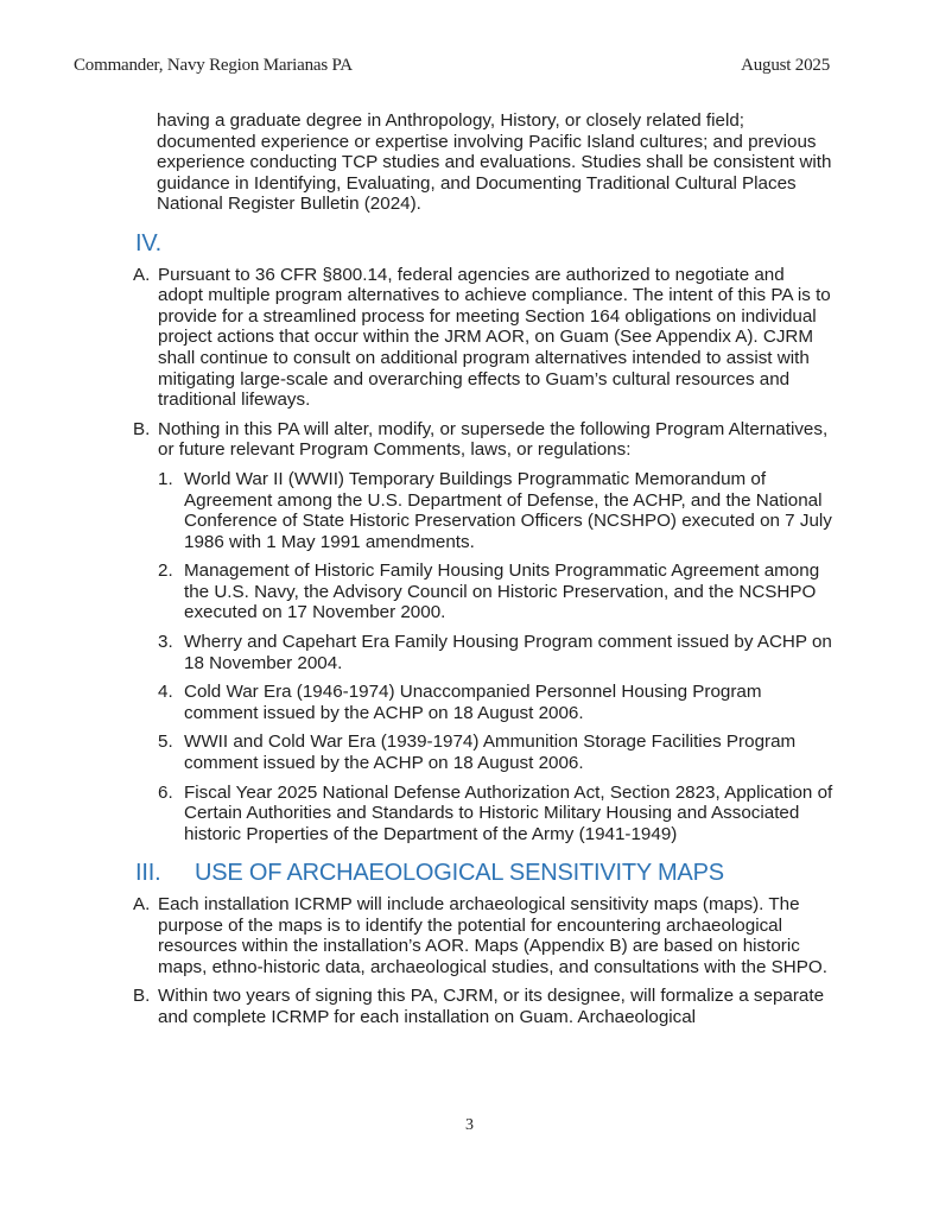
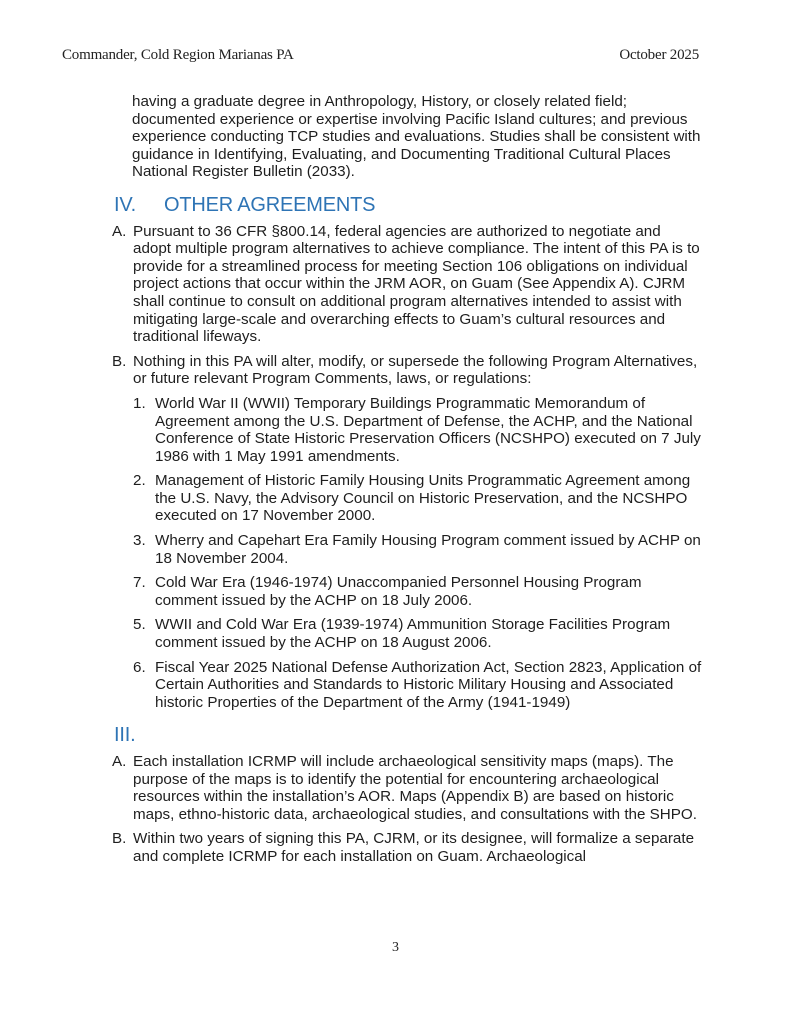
- Commander, Navy Region Marianas PA
+ Commander, Cold Region Marianas PA
- August 2025
+ October 2025
- having a graduate degree in Anthropology, History, or closely related field; documented experience or expertise involving Pacific Island cultures; and previous experience conducting TCP studies and evaluations. Studies shall be consistent with guidance in Identifying, Evaluating, and Documenting Traditional Cultural Places National Register Bulletin (2024).
+ having a graduate degree in Anthropology, History, or closely related field; documented experience or expertise involving Pacific Island cultures; and previous experience conducting TCP studies and evaluations. Studies shall be consistent with guidance in Identifying, Evaluating, and Documenting Traditional Cultural Places National Register Bulletin (2033).
  IV.
+ OTHER AGREEMENTS
  A.
- Pursuant to 36 CFR §800.14, federal agencies are authorized to negotiate and adopt multiple program alternatives to achieve compliance. The intent of this PA is to provide for a streamlined process for meeting Section 164 obligations on individual project actions that occur within the JRM AOR, on Guam (See Appendix A). CJRM shall continue to consult on additional program alternatives intended to assist with mitigating large-scale and overarching effects to Guam’s cultural resources and traditional lifeways.
+ Pursuant to 36 CFR §800.14, federal agencies are authorized to negotiate and adopt multiple program alternatives to achieve compliance. The intent of this PA is to provide for a streamlined process for meeting Section 106 obligations on individual project actions that occur within the JRM AOR, on Guam (See Appendix A). CJRM shall continue to consult on additional program alternatives intended to assist with mitigating large-scale and overarching effects to Guam’s cultural resources and traditional lifeways.
  B.
  Nothing in this PA will alter, modify, or supersede the following Program Alternatives, or future relevant Program Comments, laws, or regulations:
  1.
  World War II (WWII) Temporary Buildings Programmatic Memorandum of Agreement among the U.S. Department of Defense, the ACHP, and the National Conference of State Historic Preservation Officers (NCSHPO) executed on 7 July 1986 with 1 May 1991 amendments.
  2.
  Management of Historic Family Housing Units Programmatic Agreement among the U.S. Navy, the Advisory Council on Historic Preservation, and the NCSHPO executed on 17 November 2000.
  3.
  Wherry and Capehart Era Family Housing Program comment issued by ACHP on 18 November 2004.
- 4.
+ 7.
- Cold War Era (1946-1974) Unaccompanied Personnel Housing Program comment issued by the ACHP on 18 August 2006.
+ Cold War Era (1946-1974) Unaccompanied Personnel Housing Program comment issued by the ACHP on 18 July 2006.
  5.
  WWII and Cold War Era (1939-1974) Ammunition Storage Facilities Program comment issued by the ACHP on 18 August 2006.
  6.
  Fiscal Year 2025 National Defense Authorization Act, Section 2823, Application of Certain Authorities and Standards to Historic Military Housing and Associated historic Properties of the Department of the Army (1941-1949)
  III.
- USE OF ARCHAEOLOGICAL SENSITIVITY MAPS
  A.
  Each installation ICRMP will include archaeological sensitivity maps (maps). The purpose of the maps is to identify the potential for encountering archaeological resources within the installation’s AOR. Maps (Appendix B) are based on historic maps, ethno-historic data, archaeological studies, and consultations with the SHPO.
  B.
  Within two years of signing this PA, CJRM, or its designee, will formalize a separate and complete ICRMP for each installation on Guam. Archaeological
  3
